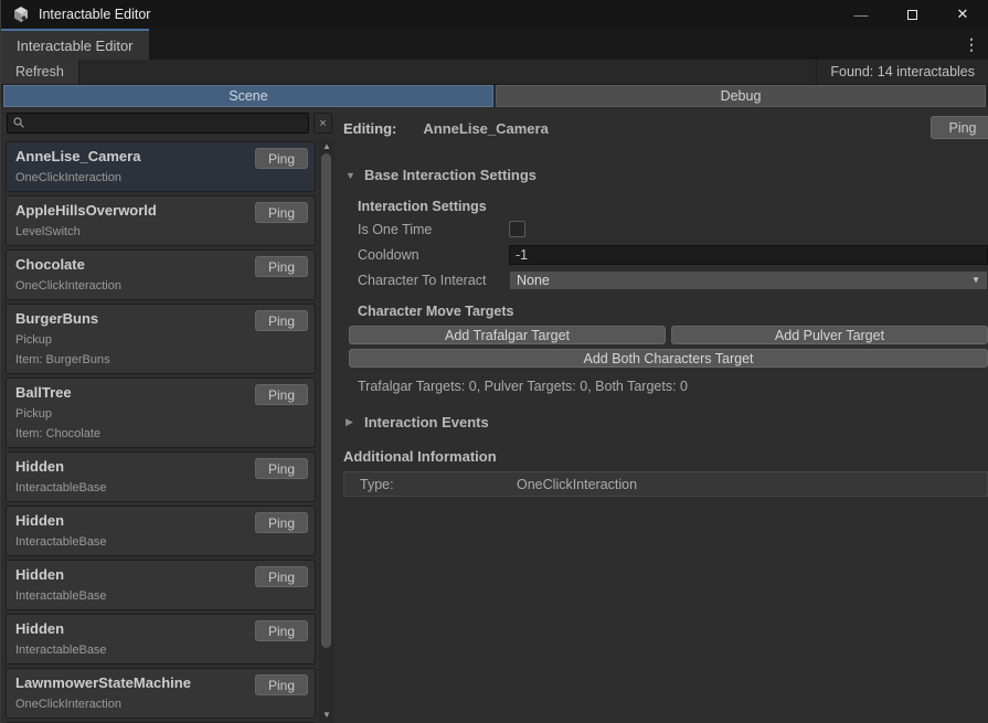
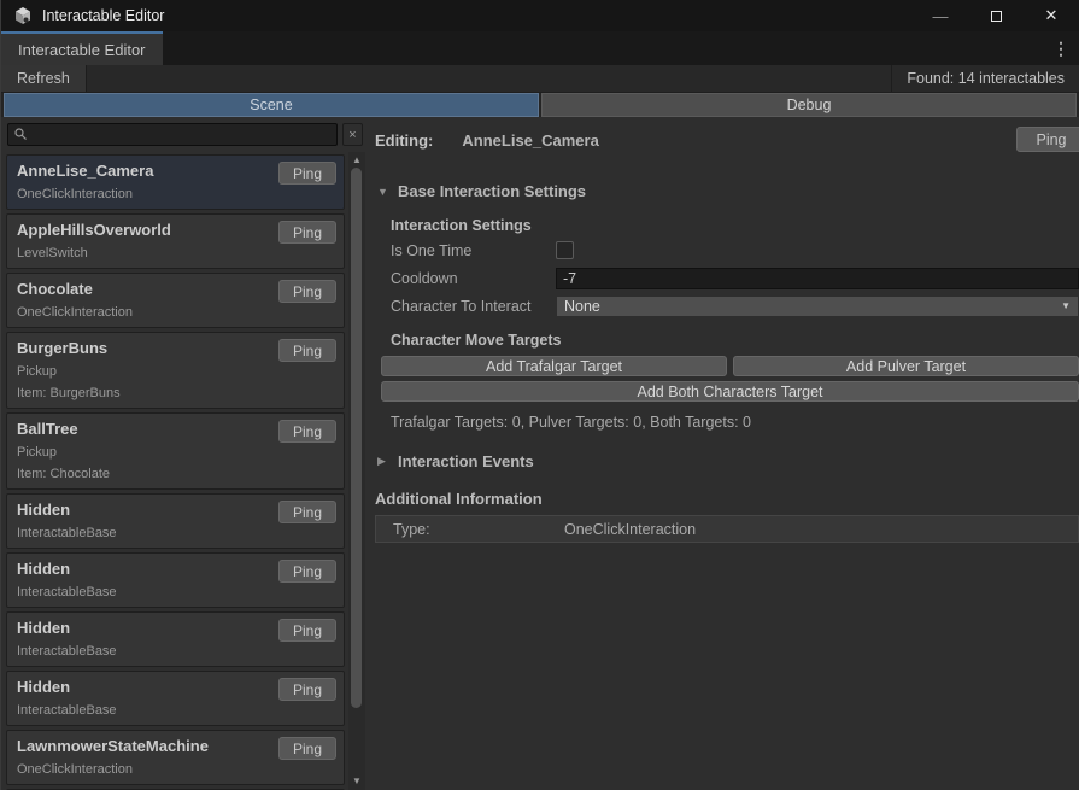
  Interactable Editor
  —
  ✕
  Interactable Editor
  ⋮
  Refresh
  Found: 14 interactables
  Scene
  Debug
  ×
  AnneLise_Camera
  Ping
  OneClickInteraction
  AppleHillsOverworld
  Ping
  LevelSwitch
  Chocolate
  Ping
  OneClickInteraction
  BurgerBuns
  Ping
  Pickup
  Item: BurgerBuns
  BallTree
  Ping
  Pickup
  Item: Chocolate
  Hidden
  Ping
  InteractableBase
  Hidden
  Ping
  InteractableBase
  Hidden
  Ping
  InteractableBase
  Hidden
  Ping
  InteractableBase
  LawnmowerStateMachine
  Ping
  OneClickInteraction
  ▲
  ▼
  Editing:
  AnneLise_Camera
  Ping
  ▼
  Base Interaction Settings
  Interaction Settings
  Is One Time
  Cooldown
- -1
+ -7
  Character To Interact
  None
  ▼
  Character Move Targets
  Add Trafalgar Target
  Add Pulver Target
  Add Both Characters Target
  Trafalgar Targets: 0, Pulver Targets: 0, Both Targets: 0
  ▶
  Interaction Events
  Additional Information
  Type:
  OneClickInteraction
